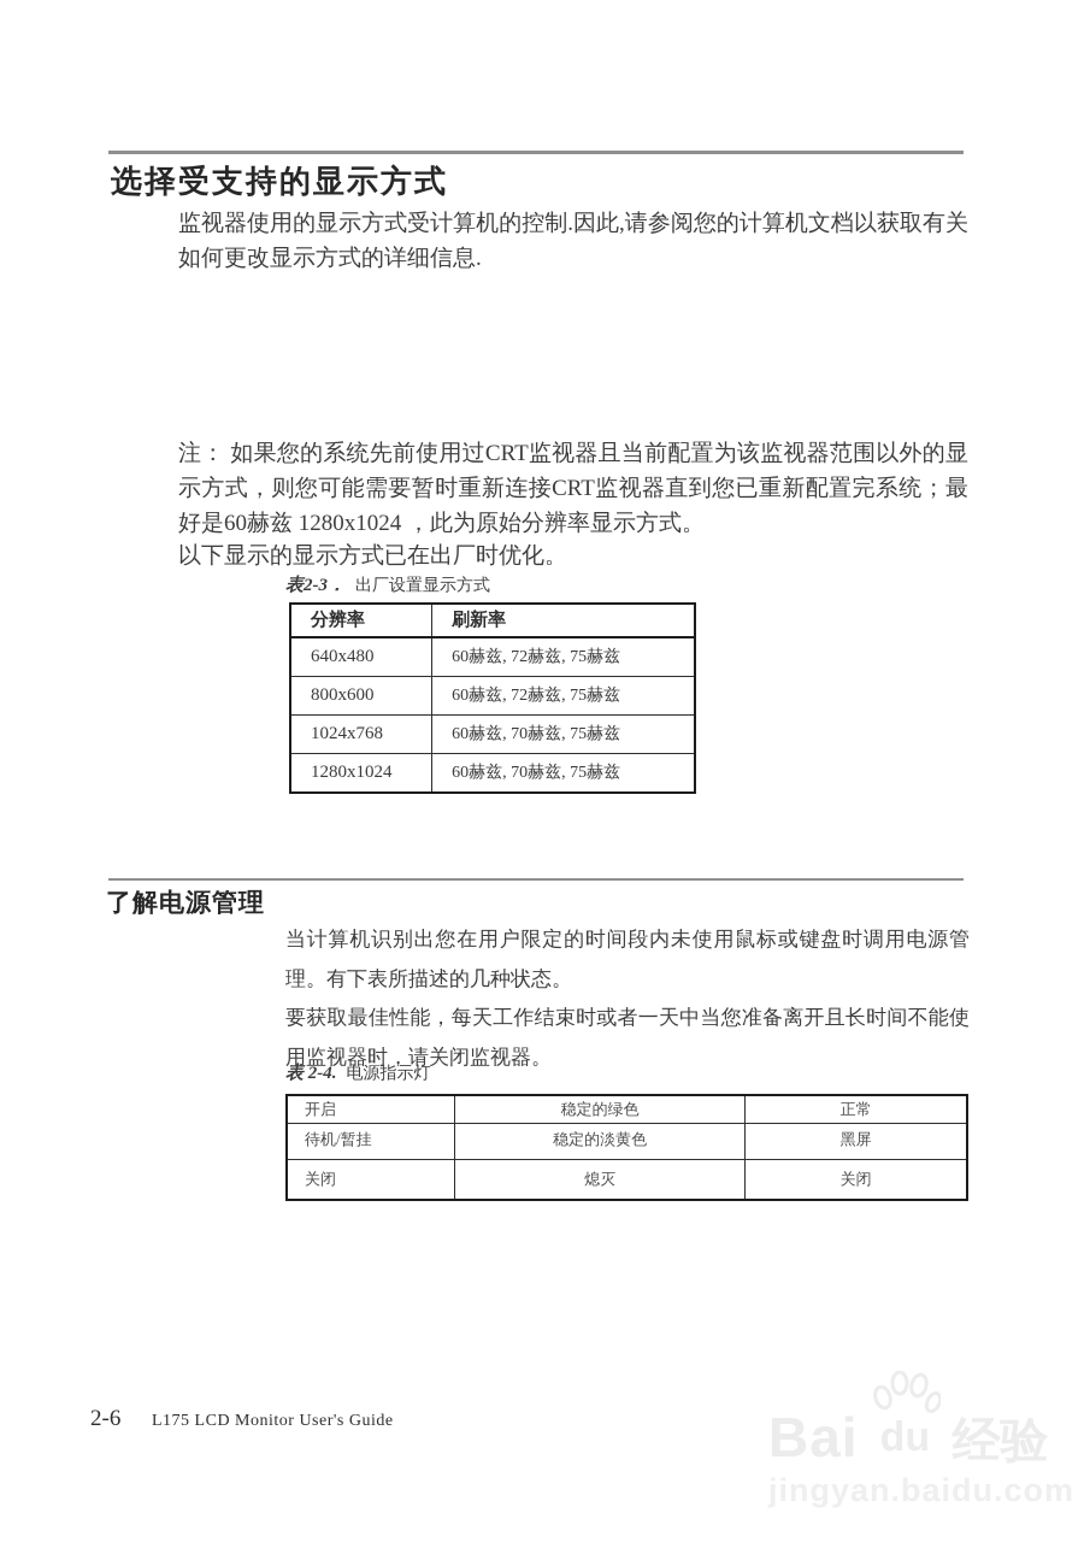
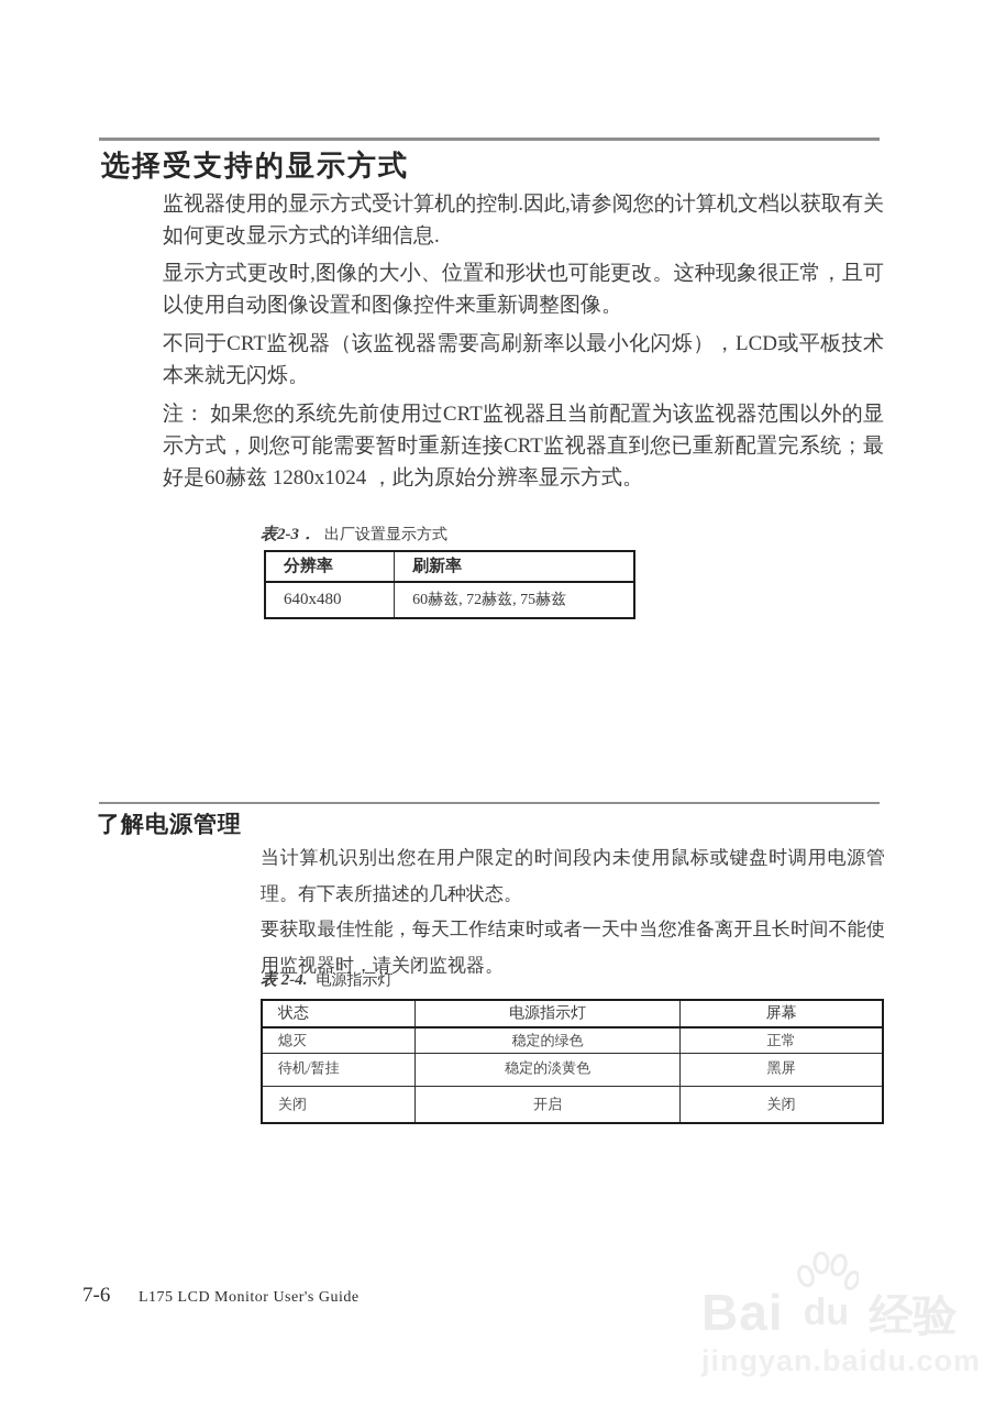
  选择受支持的显示方式
  监视器使用的显示方式受计算机的控制.因此,请参阅您的计算机文档以获取有关如何更改显示方式的详细信息.
+ 显示方式更改时,图像的大小、位置和形状也可能更改。这种现象很正常，且可以使用自动图像设置和图像控件来重新调整图像。
+ 不同于CRT监视器（该监视器需要高刷新率以最小化闪烁），LCD或平板技术本来就无闪烁。
  注： 如果您的系统先前使用过CRT监视器且当前配置为该监视器范围以外的显示方式，则您可能需要暂时重新连接CRT监视器直到您已重新配置完系统；最好是60赫兹 1280x1024 ，此为原始分辨率显示方式。
- 以下显示的显示方式已在出厂时优化。
  表2-3． 出厂设置显示方式
  分辨率	刷新率
  640x480	60赫兹, 72赫兹, 75赫兹
- 800x600	60赫兹, 72赫兹, 75赫兹
- 1024x768	60赫兹, 70赫兹, 75赫兹
- 1280x1024	60赫兹, 70赫兹, 75赫兹
  了解电源管理
  当计算机识别出您在用户限定的时间段内未使用鼠标或键盘时调用电源管理。有下表所描述的几种状态。
  要获取最佳性能，每天工作结束时或者一天中当您准备离开且长时间不能使用监视器时，请关闭监视器。
  表 2-4. 电源指示灯
+ 状态	电源指示灯	屏幕
- 开启	稳定的绿色	正常
+ 熄灭	稳定的绿色	正常
  待机/暂挂	稳定的淡黄色	黑屏
- 关闭	熄灭	关闭
+ 关闭	开启	关闭
- 2-6
+ 7-6
  L175 LCD Monitor User's Guide
